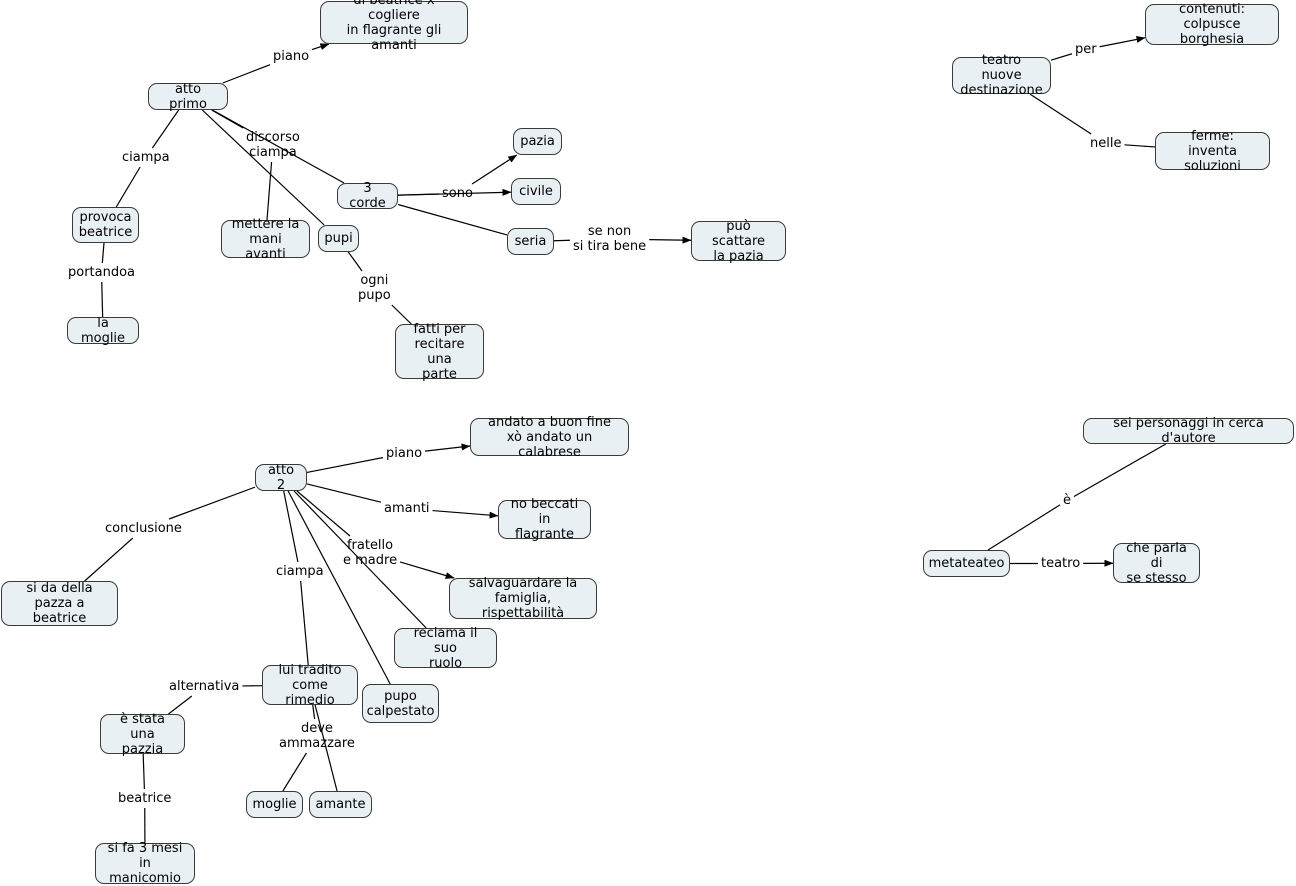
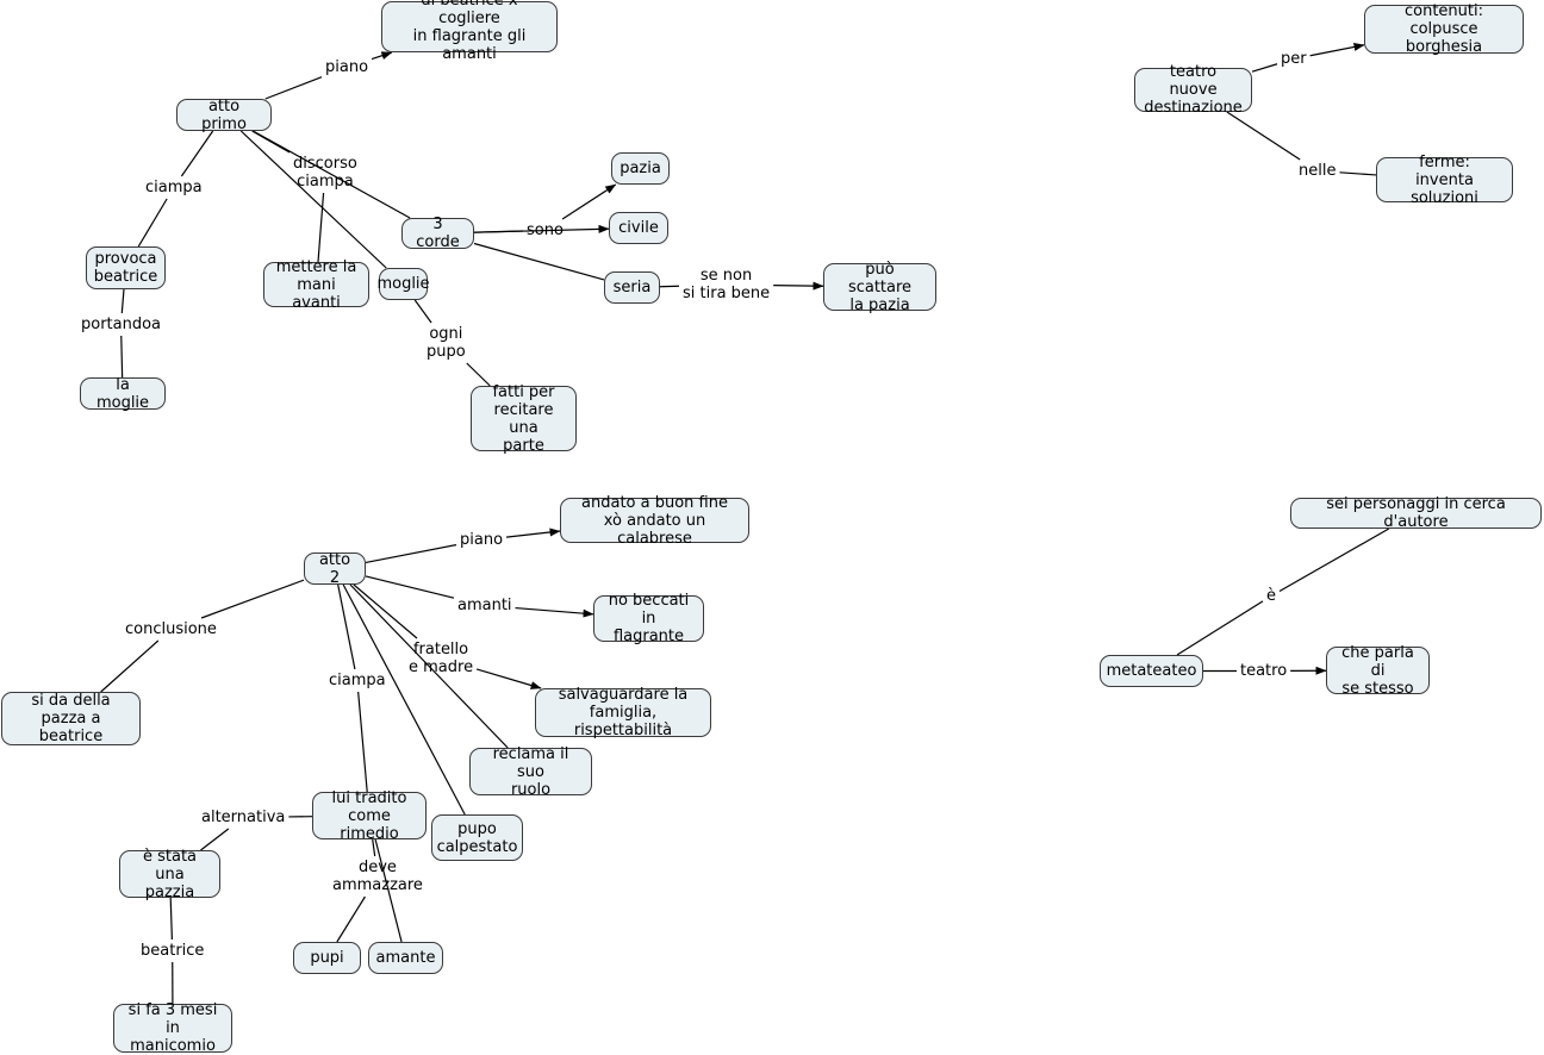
  di beatrice x cogliere
  in flagrante gli amanti
  atto primo
  provoca
  beatrice
  la moglie
  mettere la
  mani avanti
- pupi
+ moglie
  3 corde
  pazia
  civile
  seria
  può scattare
  la pazia
  fatti per
  recitare una
  parte
  contenuti:
  colpusce borghesia
  teatro nuove
  destinazione
  ferme:
  inventa soluzioni
  andato a buon fine
  xò andato un calabrese
  atto 2
  no beccati in
  flagrante
  si da della
  pazza a beatrice
  salvaguardare la
  famiglia, rispettabilità
  reclama il suo
  ruolo
  lui tradito
  come rimedio
  pupo
  calpestato
  è stata una
  pazzia
- moglie
+ pupi
  amante
  si fa 3 mesi
  in manicomio
  sei personaggi in cerca d'autore
  metateateo
  che parla di
  se stesso
  piano
  ciampa
  portandoa
  discorso
  ciampa
  sono
  se non
  si tira bene
  ogni
  pupo
  per
  nelle
  piano
  amanti
  fratello
  e madre
  conclusione
  ciampa
  alternativa
  deve
  ammazzare
  beatrice
  è
  teatro
